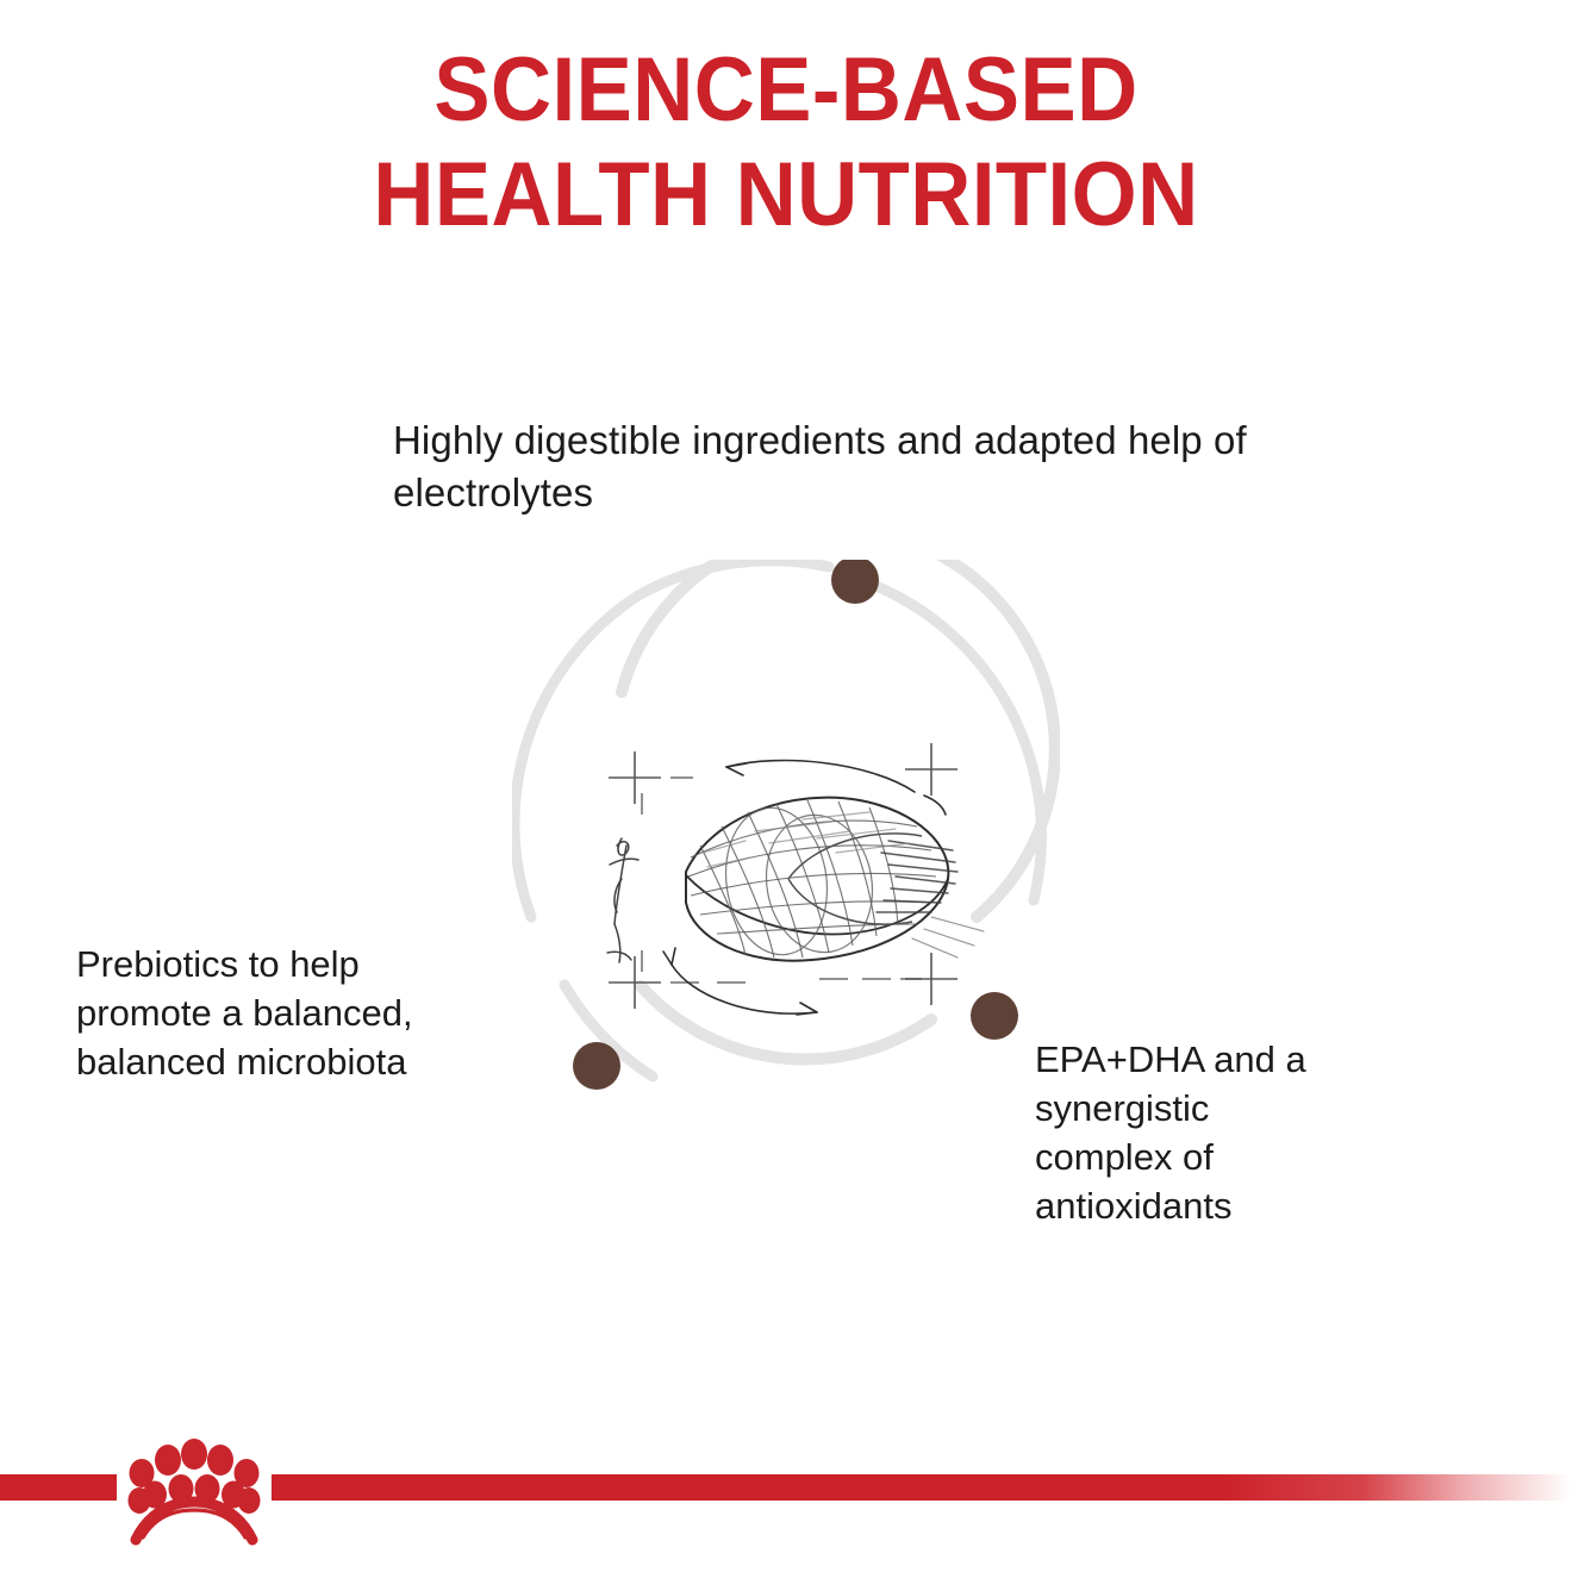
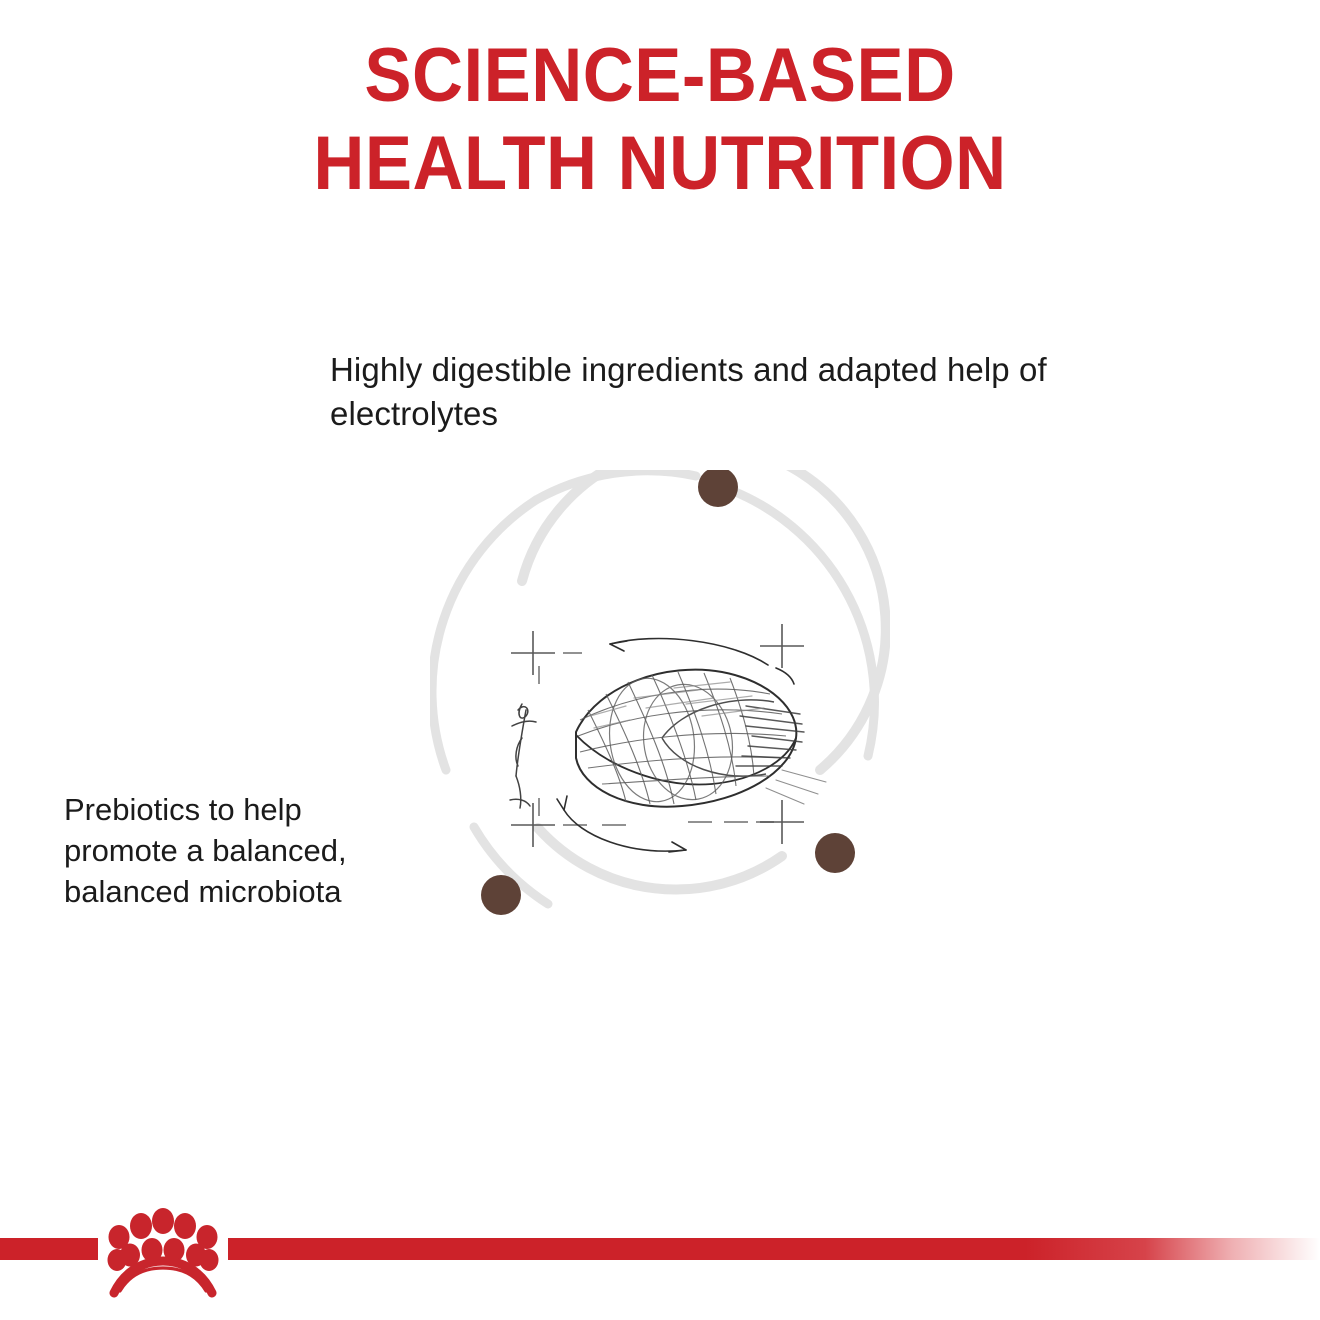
  SCIENCE-BASED
  HEALTH NUTRITION
  Highly digestible ingredients and adapted help of electrolytes
  Prebiotics to help promote a balanced, balanced microbiota
- EPA+DHA and a synergistic complex of antioxidants
